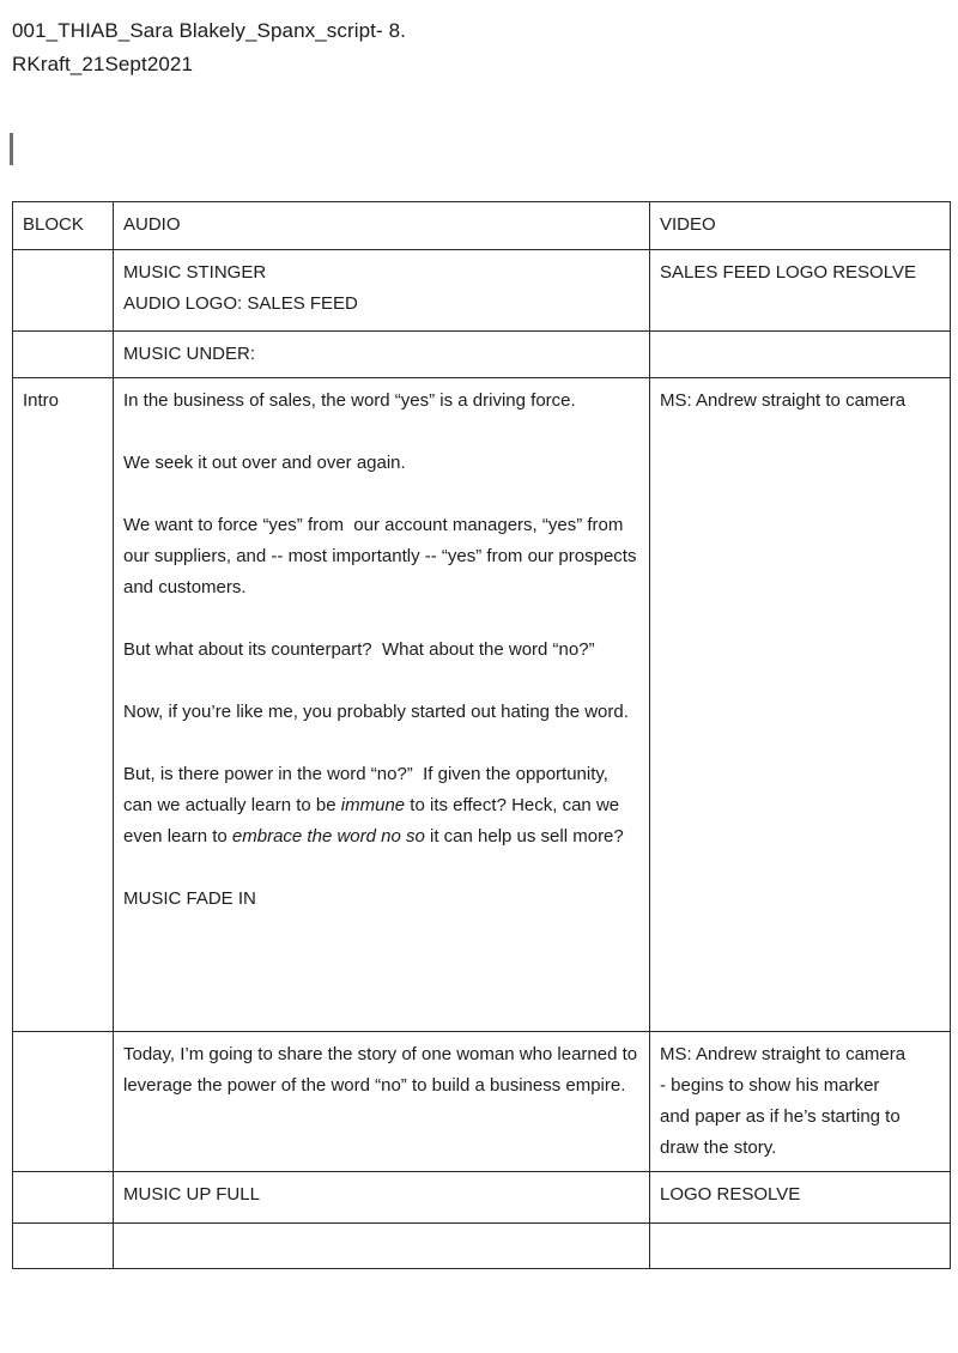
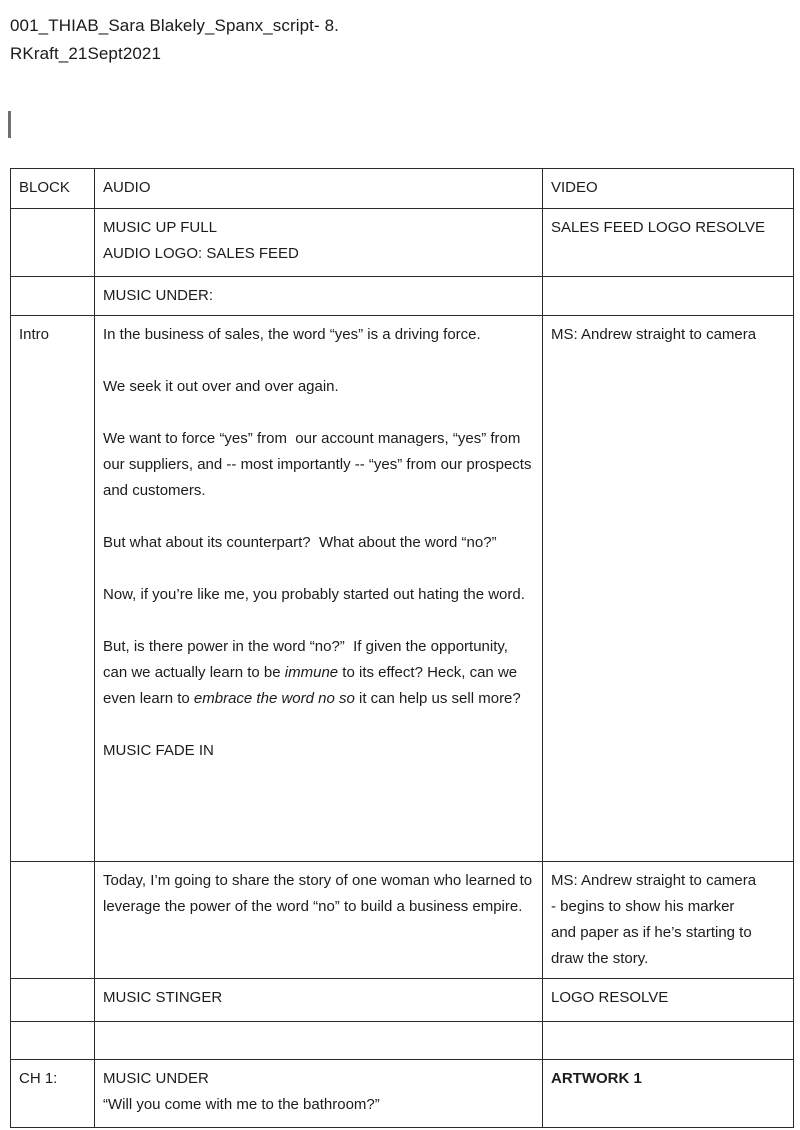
  001_THIAB_Sara Blakely_Spanx_script- 8.
  RKraft_21Sept2021
  BLOCK	AUDIO	VIDEO
- 	MUSIC STINGERAUDIO LOGO: SALES FEED	SALES FEED LOGO RESOLVE
+ 	MUSIC UP FULLAUDIO LOGO: SALES FEED	SALES FEED LOGO RESOLVE
  	MUSIC UNDER:
  Intro	In the business of sales, the word “yes” is a driving force.We seek it out over and over again.We want to force “yes” from our account managers, “yes” from our suppliers, and -- most importantly -- “yes” from our prospects and customers.But what about its counterpart? What about the word “no?”Now, if you’re like me, you probably started out hating the word.But, is there power in the word “no?” If given the opportunity, can we actually learn to be immune to its effect? Heck, can we even learn to embrace the word no so it can help us sell more?MUSIC FADE IN	MS: Andrew straight to camera
  	Today, I’m going to share the story of one woman who learned to leverage the power of the word “no” to build a business empire.	MS: Andrew straight to camera- begins to show his markerand paper as if he’s starting todraw the story.
- 	MUSIC UP FULL	LOGO RESOLVE
+ 	MUSIC STINGER	LOGO RESOLVE
+ CH 1:	MUSIC UNDER“Will you come with me to the bathroom?”	ARTWORK 1
